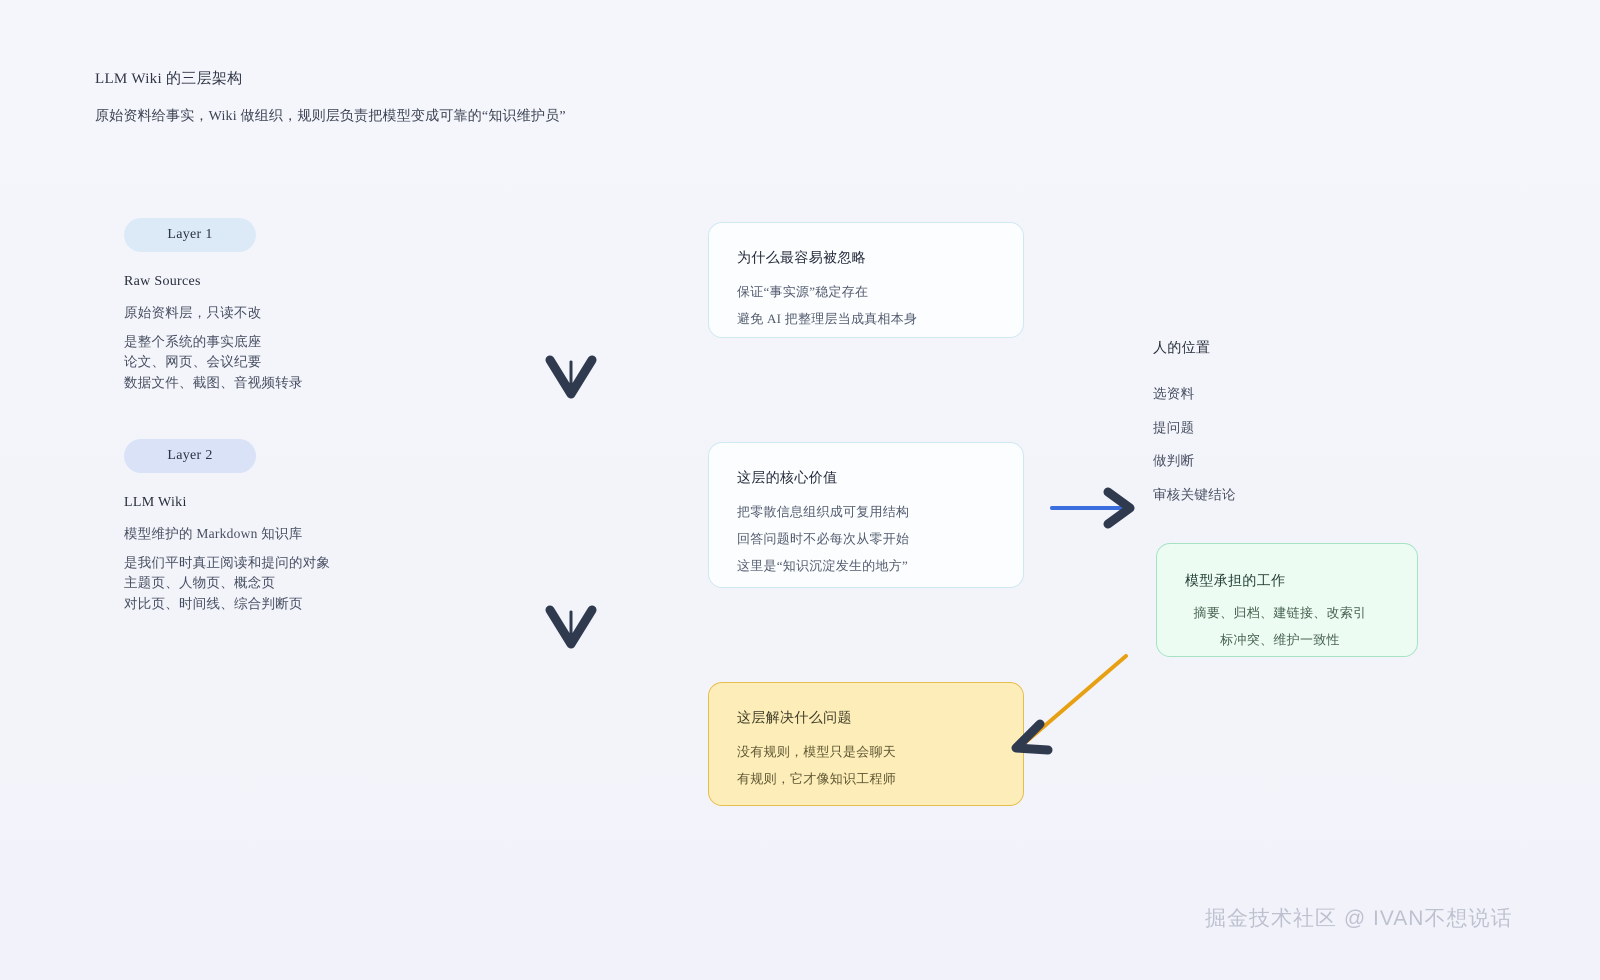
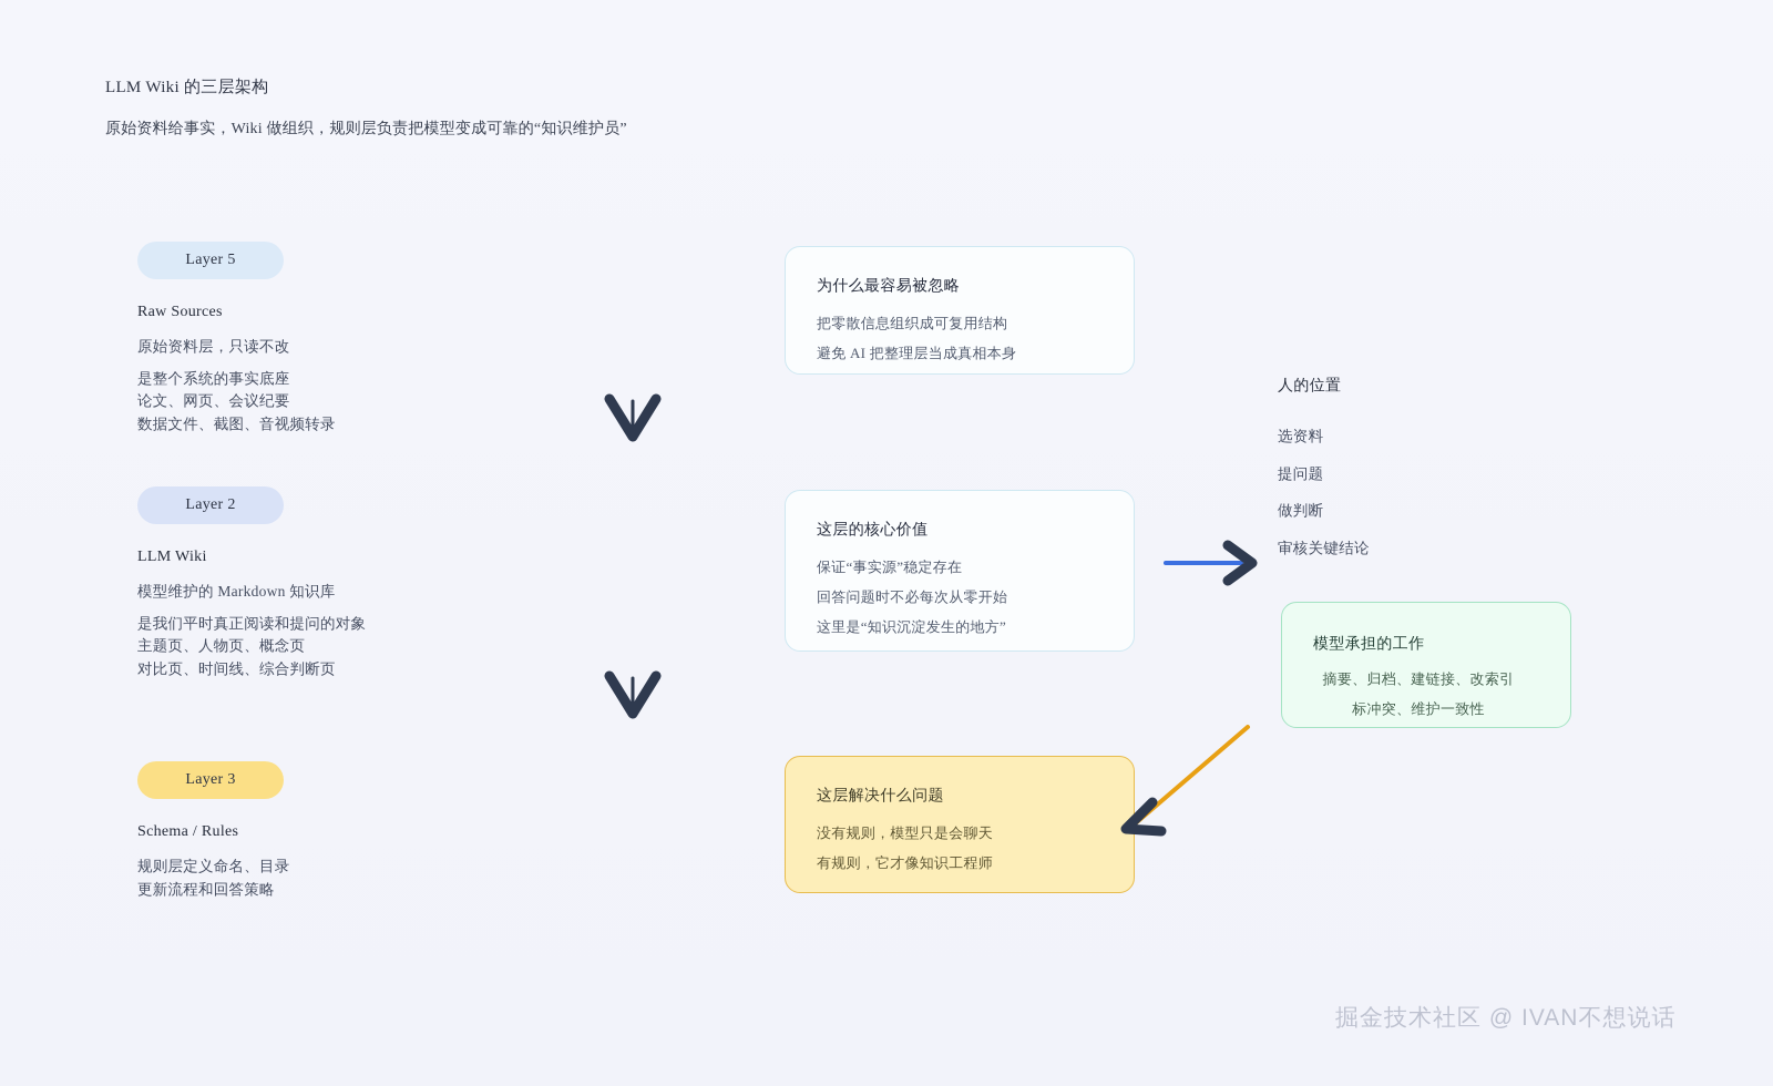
  LLM Wiki 的三层架构
  原始资料给事实，Wiki 做组织，规则层负责把模型变成可靠的“知识维护员”
- Layer 1
+ Layer 5
  Raw Sources
  原始资料层，只读不改
  是整个系统的事实底座
  论文、网页、会议纪要
  数据文件、截图、音视频转录
  Layer 2
  LLM Wiki
  模型维护的 Markdown 知识库
  是我们平时真正阅读和提问的对象
  主题页、人物页、概念页
  对比页、时间线、综合判断页
+ Layer 3
+ Schema / Rules
+ 规则层定义命名、目录
+ 更新流程和回答策略
  为什么最容易被忽略
- 保证“事实源”稳定存在
+ 把零散信息组织成可复用结构
  避免 AI 把整理层当成真相本身
  这层的核心价值
- 把零散信息组织成可复用结构
+ 保证“事实源”稳定存在
  回答问题时不必每次从零开始
  这里是“知识沉淀发生的地方”
  这层解决什么问题
  没有规则，模型只是会聊天
  有规则，它才像知识工程师
  人的位置
  选资料
  提问题
  做判断
  审核关键结论
  模型承担的工作
  摘要、归档、建链接、改索引
  标冲突、维护一致性
  掘金技术社区 @ IVAN不想说话
